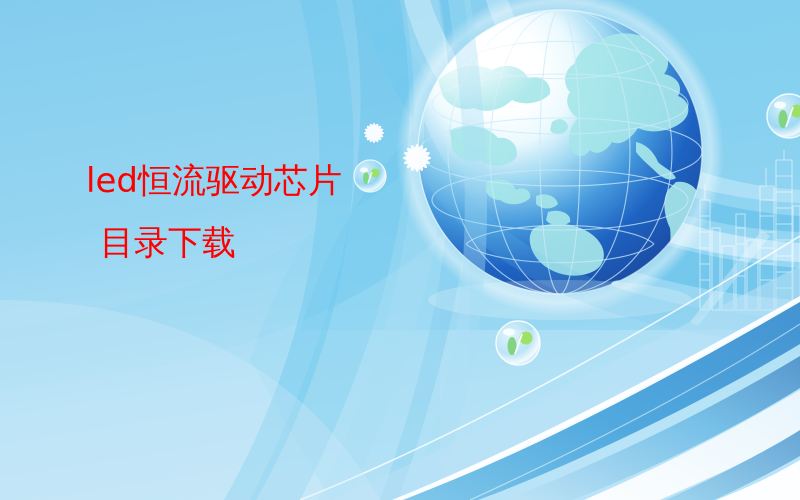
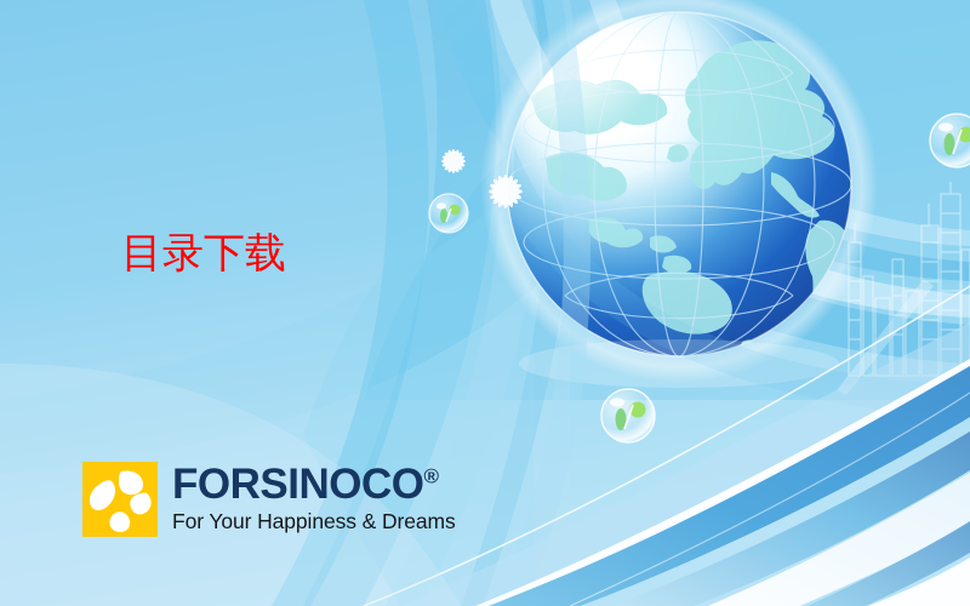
- led恒流驱动芯片
  目录下载
+ FORSINOCO®
+ For Your Happiness & Dreams
